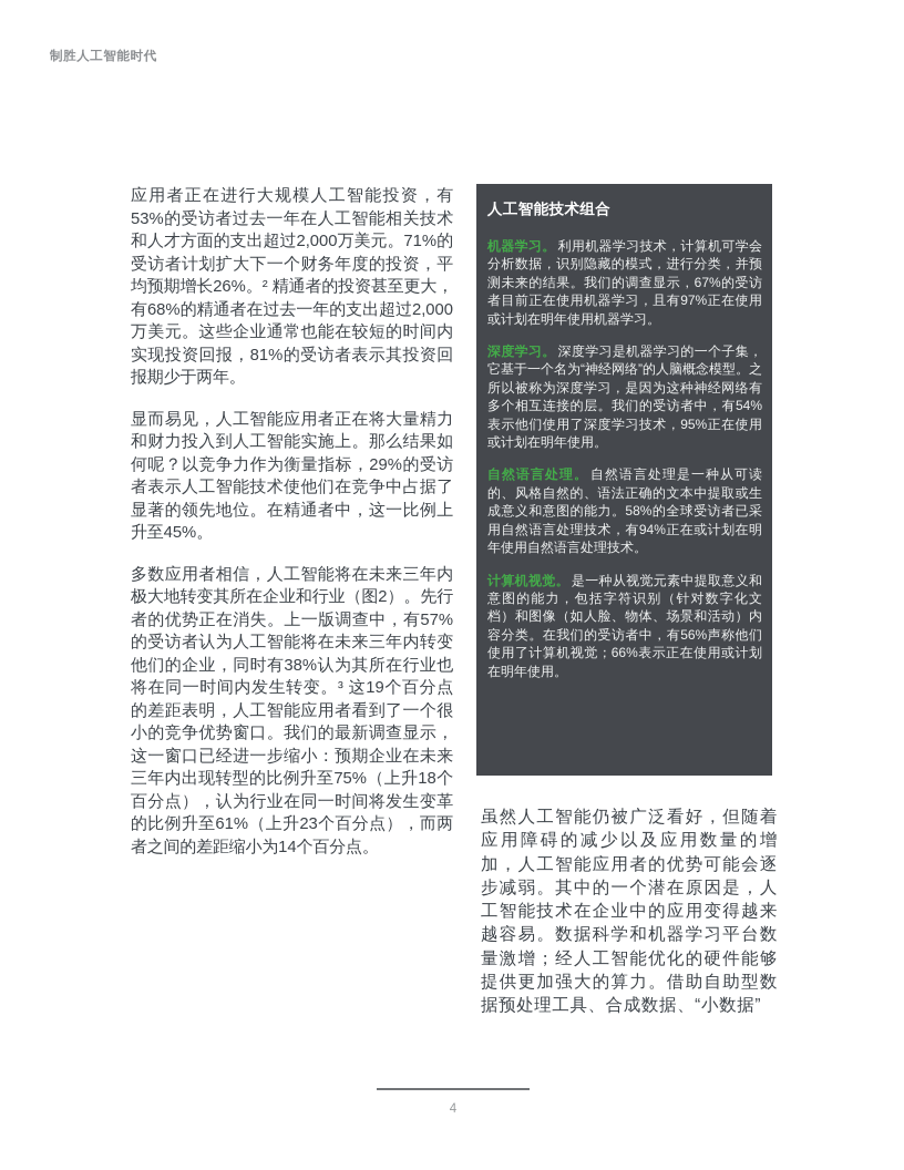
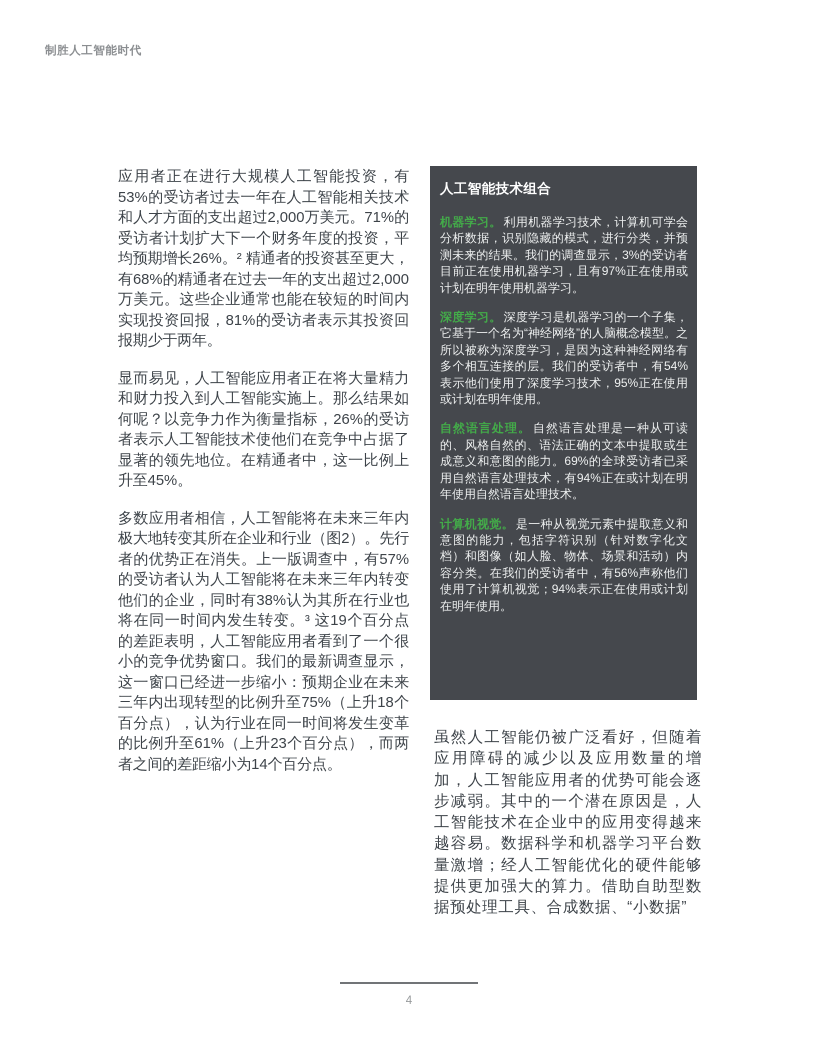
  制胜人工智能时代
  应用者正在进行大规模人工智能投资，有53%的受访者过去一年在人工智能相关技术和人才方面的支出超过2,000万美元。71%的受访者计划扩大下一个财务年度的投资，平均预期增长26%。² 精通者的投资甚至更大，有68%的精通者在过去一年的支出超过2,000万美元。这些企业通常也能在较短的时间内实现投资回报，81%的受访者表示其投资回报期少于两年。
- 显而易见，人工智能应用者正在将大量精力和财力投入到人工智能实施上。那么结果如何呢？以竞争力作为衡量指标，29%的受访者表示人工智能技术使他们在竞争中占据了显著的领先地位。在精通者中，这一比例上升至45%。
+ 显而易见，人工智能应用者正在将大量精力和财力投入到人工智能实施上。那么结果如何呢？以竞争力作为衡量指标，26%的受访者表示人工智能技术使他们在竞争中占据了显著的领先地位。在精通者中，这一比例上升至45%。
  多数应用者相信，人工智能将在未来三年内极大地转变其所在企业和行业（图2）。先行者的优势正在消失。上一版调查中，有57%的受访者认为人工智能将在未来三年内转变他们的企业，同时有38%认为其所在行业也将在同一时间内发生转变。³ 这19个百分点的差距表明，人工智能应用者看到了一个很小的竞争优势窗口。我们的最新调查显示，这一窗口已经进一步缩小：预期企业在未来三年内出现转型的比例升至75%（上升18个百分点），认为行业在同一时间将发生变革的比例升至61%（上升23个百分点），而两者之间的差距缩小为14个百分点。
  人工智能技术组合
- 机器学习。 利用机器学习技术，计算机可学会分析数据，识别隐藏的模式，进行分类，并预测未来的结果。我们的调查显示，67%的受访者目前正在使用机器学习，且有97%正在使用或计划在明年使用机器学习。
+ 机器学习。 利用机器学习技术，计算机可学会分析数据，识别隐藏的模式，进行分类，并预测未来的结果。我们的调查显示，3%的受访者目前正在使用机器学习，且有97%正在使用或计划在明年使用机器学习。
  深度学习。 深度学习是机器学习的一个子集，它基于一个名为“神经网络”的人脑概念模型。之所以被称为深度学习，是因为这种神经网络有多个相互连接的层。我们的受访者中，有54%表示他们使用了深度学习技术，95%正在使用或计划在明年使用。
- 自然语言处理。 自然语言处理是一种从可读的、风格自然的、语法正确的文本中提取或生成意义和意图的能力。58%的全球受访者已采用自然语言处理技术，有94%正在或计划在明年使用自然语言处理技术。
+ 自然语言处理。 自然语言处理是一种从可读的、风格自然的、语法正确的文本中提取或生成意义和意图的能力。69%的全球受访者已采用自然语言处理技术，有94%正在或计划在明年使用自然语言处理技术。
- 计算机视觉。 是一种从视觉元素中提取意义和意图的能力，包括字符识别（针对数字化文档）和图像（如人脸、物体、场景和活动）内容分类。在我们的受访者中，有56%声称他们使用了计算机视觉；66%表示正在使用或计划在明年使用。
+ 计算机视觉。 是一种从视觉元素中提取意义和意图的能力，包括字符识别（针对数字化文档）和图像（如人脸、物体、场景和活动）内容分类。在我们的受访者中，有56%声称他们使用了计算机视觉；94%表示正在使用或计划在明年使用。
  虽然人工智能仍被广泛看好，但随着应用障碍的减少以及应用数量的增加，人工智能应用者的优势可能会逐步减弱。其中的一个潜在原因是，人工智能技术在企业中的应用变得越来越容易。数据科学和机器学习平台数量激增；经人工智能优化的硬件能够提供更加强大的算力。借助自助型数据预处理工具、合成数据、“小数据”
  4
